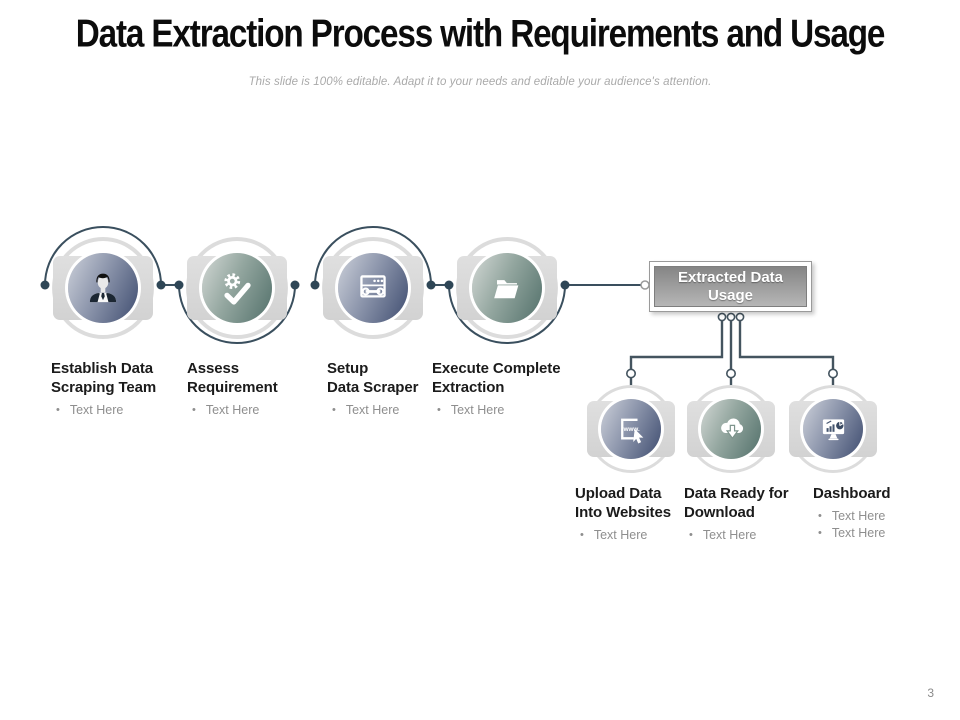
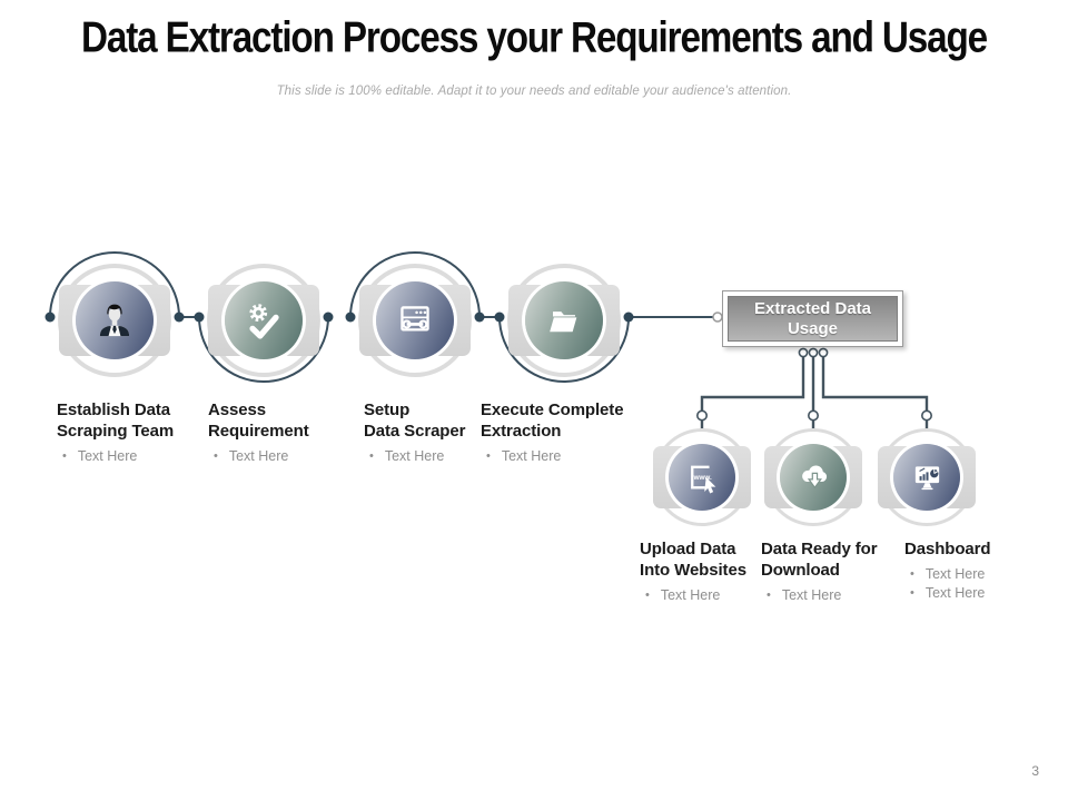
- Data Extraction Process with Requirements and Usage
+ Data Extraction Process your Requirements and Usage
  This slide is 100% editable. Adapt it to your needs and editable your audience's attention.
  Extracted Data
  Usage
  Establish Data
  Scraping Team
  •
  Text Here
  Assess
  Requirement
  •
  Text Here
  Setup
  Data Scraper
  •
  Text Here
  Execute Complete
  Extraction
  •
  Text Here
  Upload Data
  Into Websites
  •
  Text Here
  Data Ready for
  Download
  •
  Text Here
  Dashboard
  •
  Text Here
  •
  Text Here
  3
